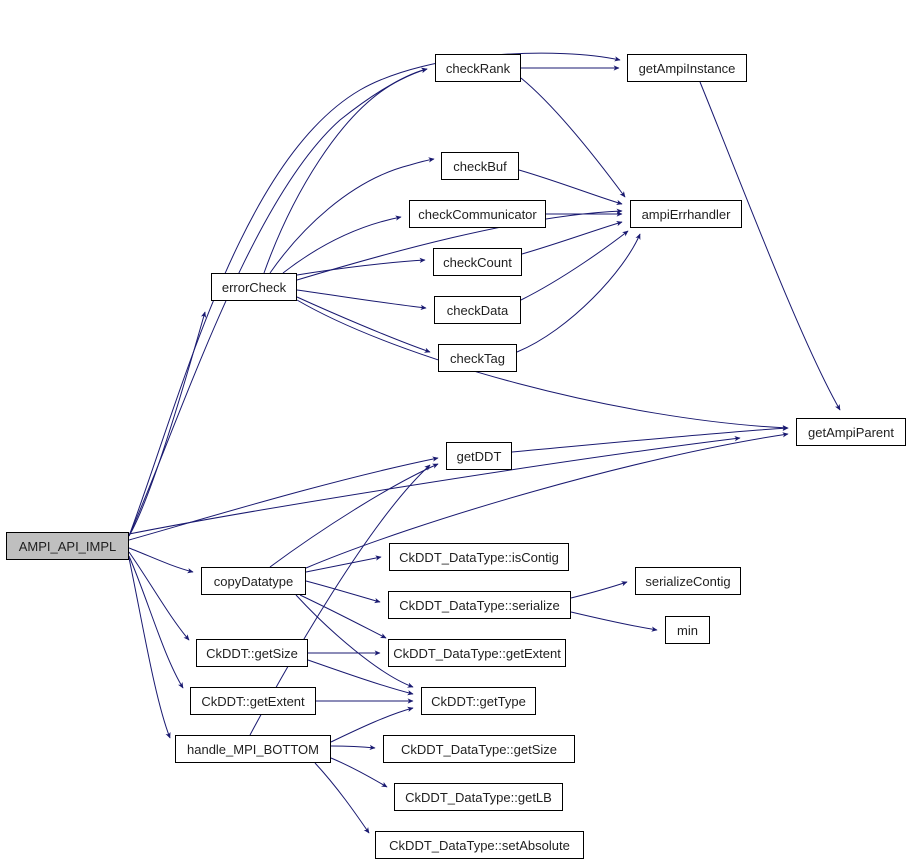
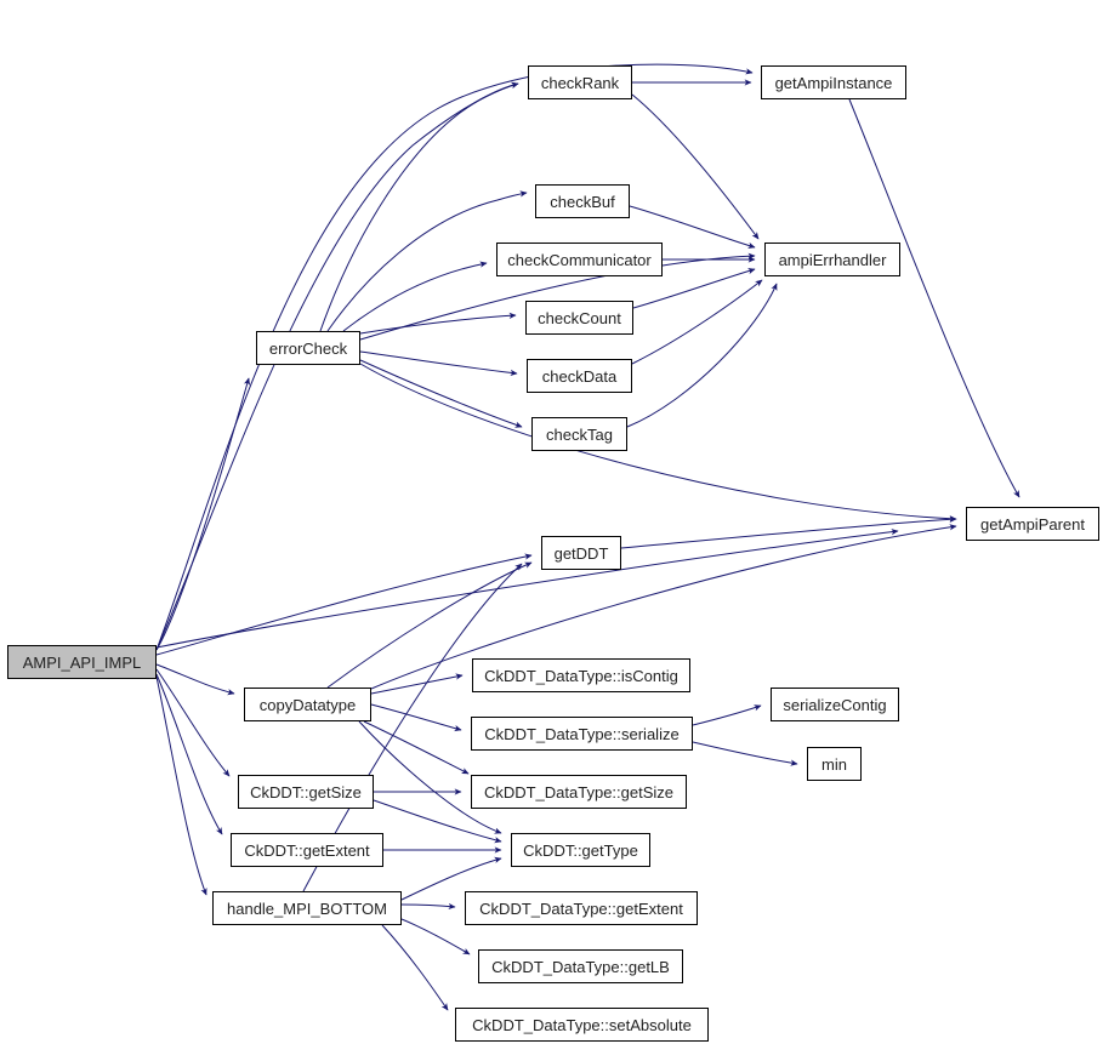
  AMPI_API_IMPL
  errorCheck
  checkRank
  getAmpiInstance
  checkBuf
  checkCommunicator
  ampiErrhandler
  checkCount
  checkData
  checkTag
  getAmpiParent
  getDDT
  copyDatatype
  CkDDT_DataType::isContig
  serializeContig
  CkDDT_DataType::serialize
  min
  CkDDT::getSize
- CkDDT_DataType::getExtent
+ CkDDT_DataType::getSize
  CkDDT::getExtent
  CkDDT::getType
  handle_MPI_BOTTOM
- CkDDT_DataType::getSize
+ CkDDT_DataType::getExtent
  CkDDT_DataType::getLB
  CkDDT_DataType::setAbsolute
